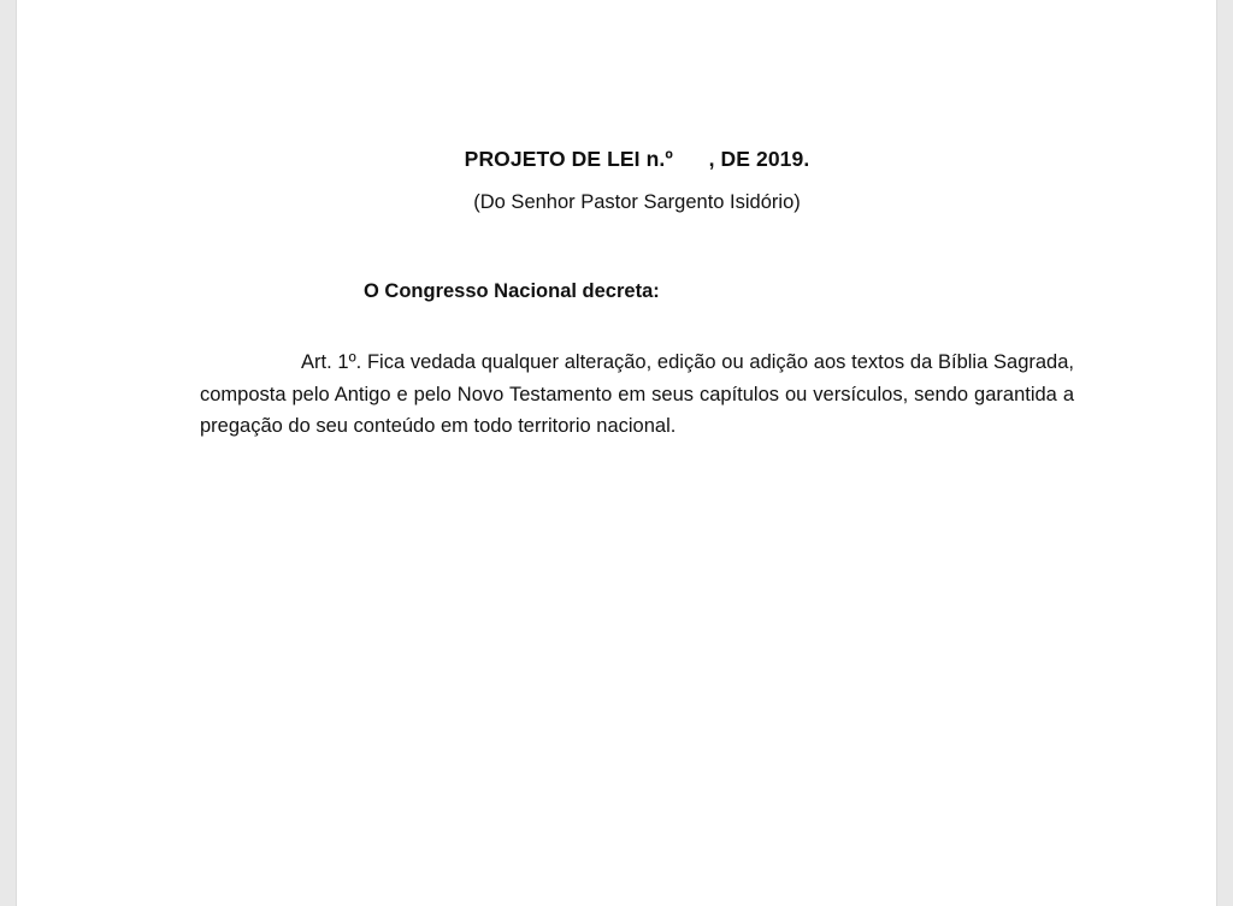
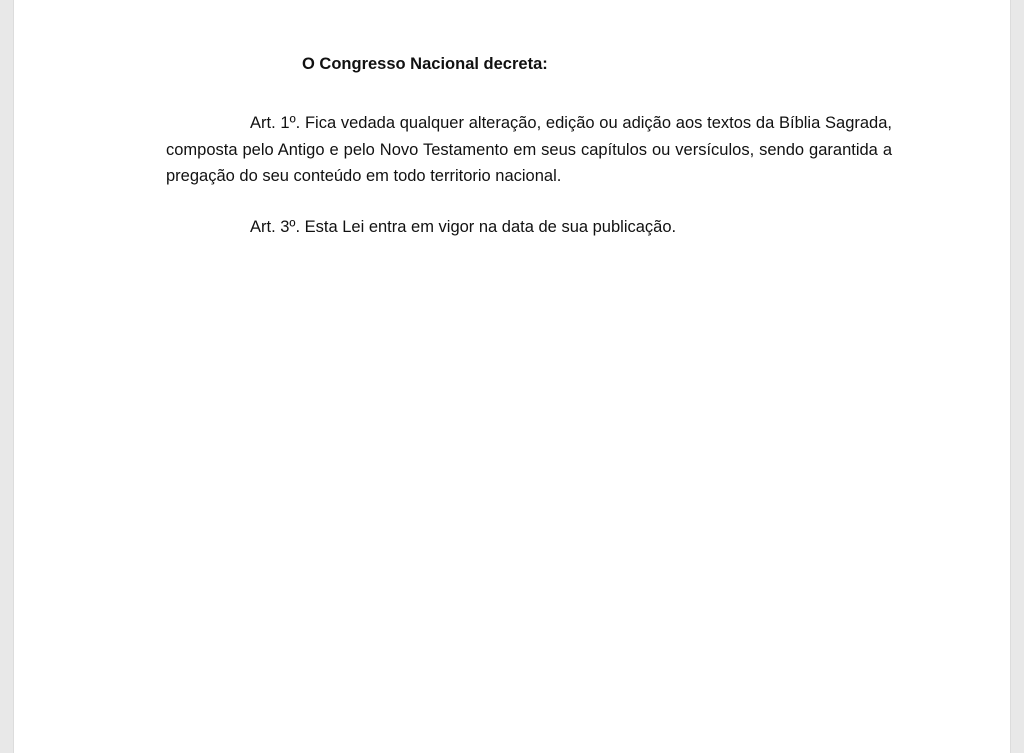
- PROJETO DE LEI n.º , DE 2019.
- (Do Senhor Pastor Sargento Isidório)
  O Congresso Nacional decreta:
  Art. 1º. Fica vedada qualquer alteração, edição ou adição aos textos da Bíblia Sagrada, composta pelo Antigo e pelo Novo Testamento em seus capítulos ou versículos, sendo garantida a pregação do seu conteúdo em todo territorio nacional.
+ Art. 3º. Esta Lei entra em vigor na data de sua publicação.
